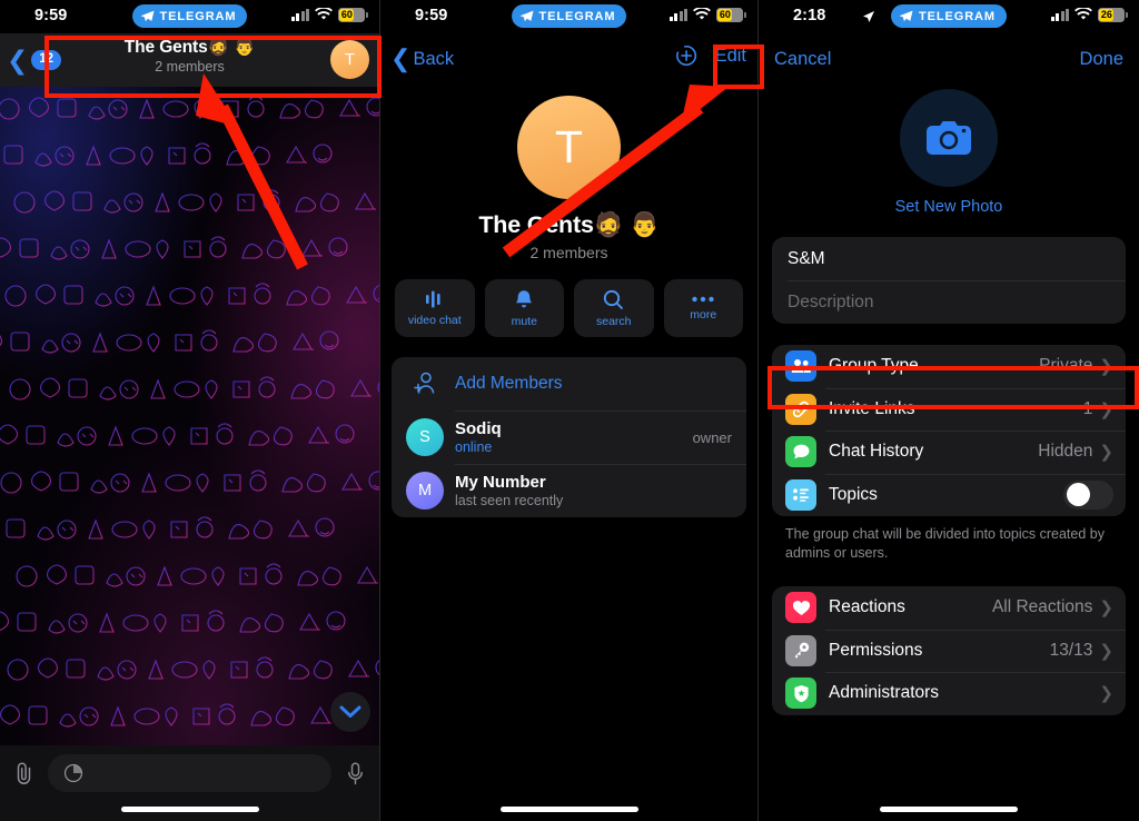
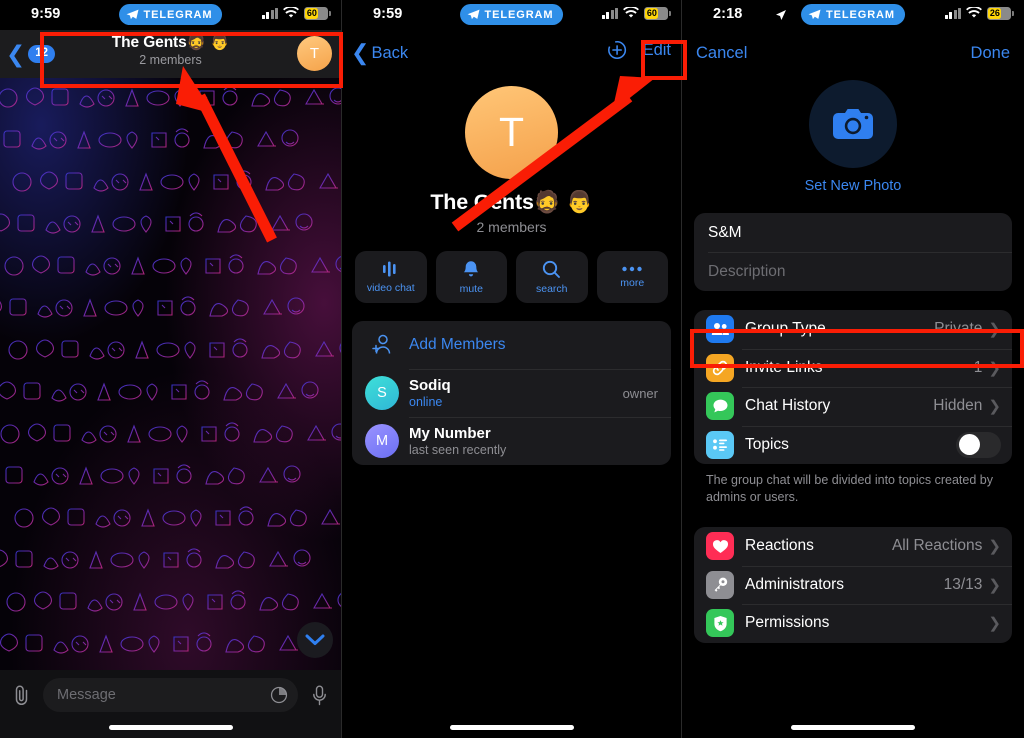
  9:59
  TELEGRAM
  60
  ❮
  12
  The Gents🧔 👨
  2 members
  T
+ Message
  9:59
  TELEGRAM
  60
  ❮
  Back
  Edit
  T
  Thents🧔 👨
  2 members
  video chat
  mute
  search
  more
  Add Members
  S
  Sodiq
  online
  owner
  M
  My Number
  last seen recently
  2:18
  TELEGRAM
  26
  Cancel
  Done
  Set New Photo
  S&M
  Description
  Group Type
  Private
  ❯
  Invite Links
  1
  ❯
  Chat History
  Hidden
  ❯
  Topics
  The group chat will be divided into topics created by admins or users.
  Reactions
  All Reactions
  ❯
- Permissions
+ Administrators
  13/13
  ❯
- Administrators
+ Permissions
  ❯
